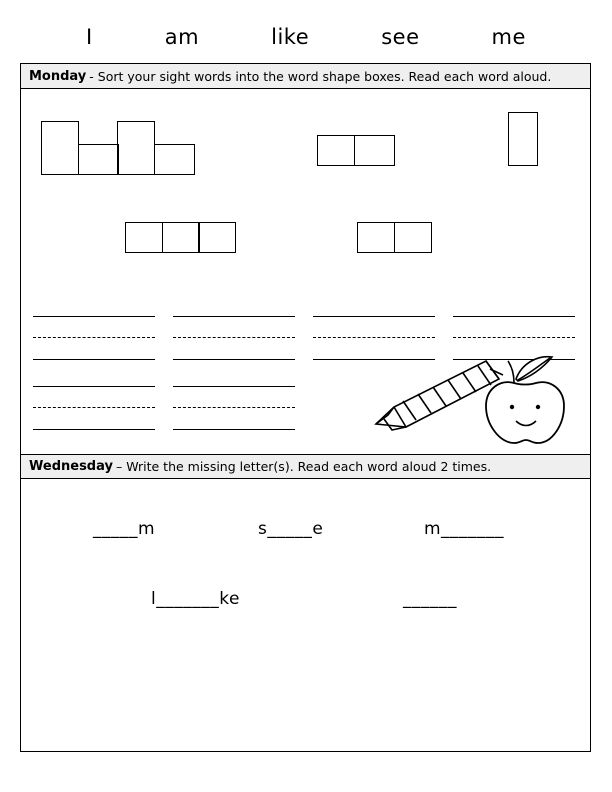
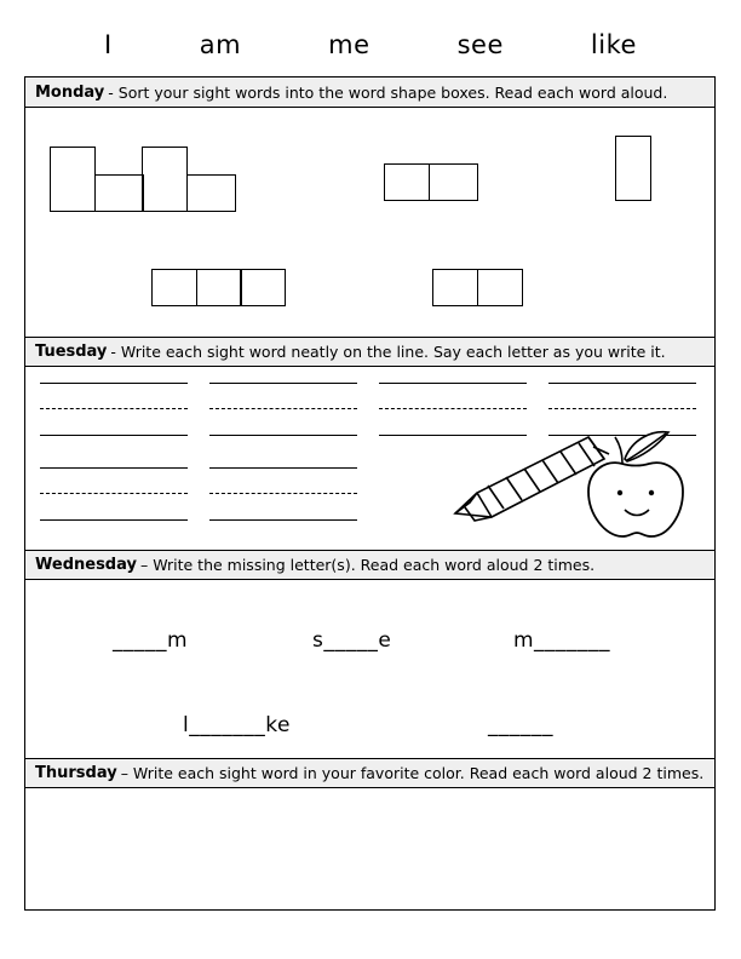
  I
  am
- like
+ me
  see
- me
+ like
  Monday
  - Sort your sight words into the word shape boxes. Read each word aloud.
+ Tuesday
+ - Write each sight word neatly on the line. Say each letter as you write it.
  Wednesday
  – Write the missing letter(s). Read each word aloud 2 times.
  _____m
  s_____e
  m_______
  l_______ke
  ______
+ Thursday
+ – Write each sight word in your favorite color. Read each word aloud 2 times.
